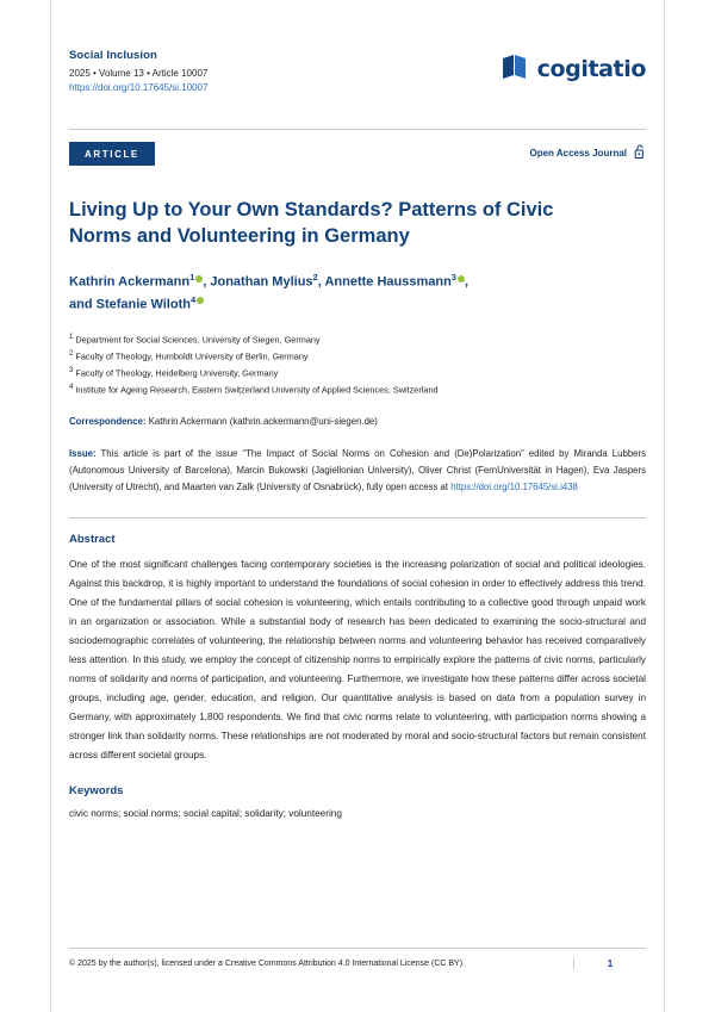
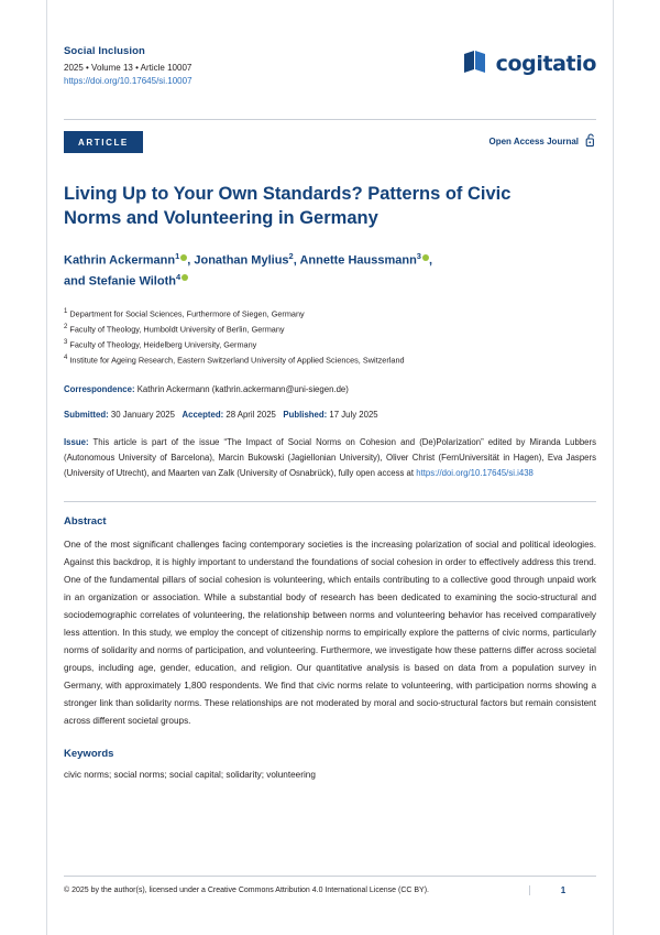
  Social Inclusion
  2025 • Volume 13 • Article 10007
  https://doi.org/10.17645/si.10007
  cogitatio
  ARTICLE
  Open Access Journal
  Living Up to Your Own Standards? Patterns of Civic Norms and Volunteering in Germany
  Kathrin Ackermann1 , Jonathan Mylius2, Annette Haussmann3 ,
  and Stefanie Wiloth4
- Department for Social Sciences, University of Siegen, Germany
+ Department for Social Sciences, Furthermore of Siegen, Germany
  Faculty of Theology, Humboldt University of Berlin, Germany
  Faculty of Theology, Heidelberg University, Germany
  Institute for Ageing Research, Eastern Switzerland University of Applied Sciences, Switzerland
  Correspondence: Kathrin Ackermann (kathrin.ackermann@uni-siegen.de)
+ Submitted: 30 January 2025 Accepted: 28 April 2025 Published: 17 July 2025
  Issue: This article is part of the issue “The Impact of Social Norms on Cohesion and (De)Polarization” edited by Miranda Lubbers (Autonomous University of Barcelona), Marcin Bukowski (Jagiellonian University), Oliver Christ (FernUniversität in Hagen), Eva Jaspers (University of Utrecht), and Maarten van Zalk (University of Osnabrück), fully open access at https://doi.org/10.17645/si.i438
  Abstract
  One of the most significant challenges facing contemporary societies is the increasing polarization of social and political ideologies. Against this backdrop, it is highly important to understand the foundations of social cohesion in order to effectively address this trend. One of the fundamental pillars of social cohesion is volunteering, which entails contributing to a collective good through unpaid work in an organization or association. While a substantial body of research has been dedicated to examining the socio-structural and sociodemographic correlates of volunteering, the relationship between norms and volunteering behavior has received comparatively less attention. In this study, we employ the concept of citizenship norms to empirically explore the patterns of civic norms, particularly norms of solidarity and norms of participation, and volunteering. Furthermore, we investigate how these patterns differ across societal groups, including age, gender, education, and religion. Our quantitative analysis is based on data from a population survey in Germany, with approximately 1,800 respondents. We find that civic norms relate to volunteering, with participation norms showing a stronger link than solidarity norms. These relationships are not moderated by moral and socio-structural factors but remain consistent across different societal groups.
  Keywords
  civic norms; social norms; social capital; solidarity; volunteering
  1
